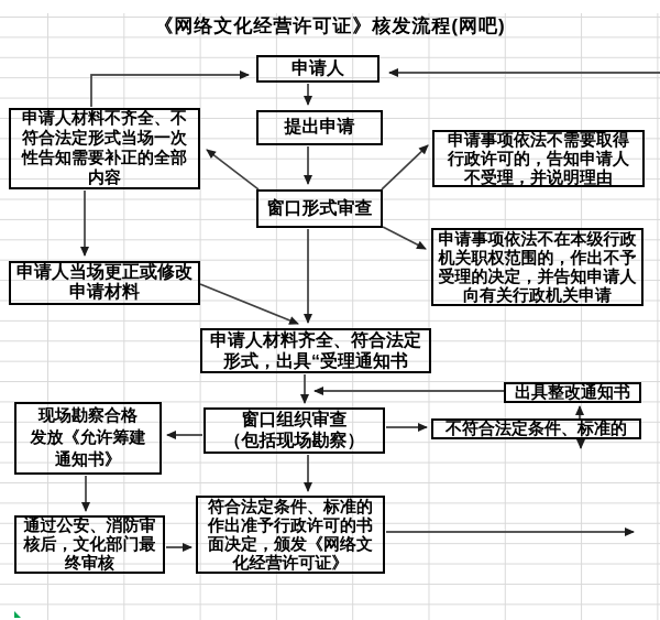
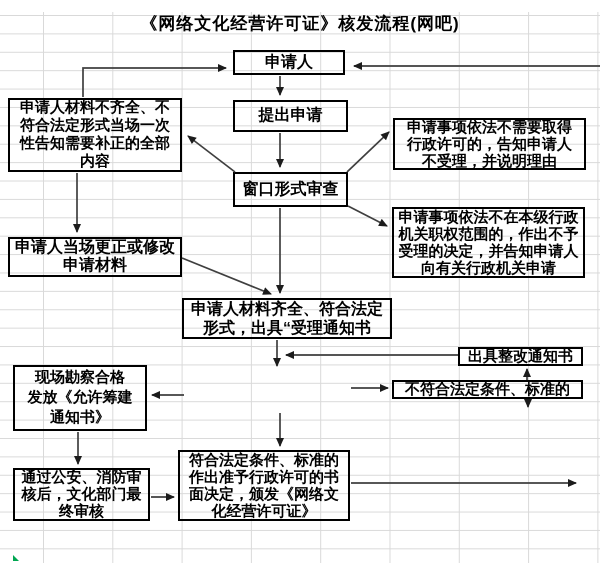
  《网络文化经营许可证》核发流程(网吧)
  申请人
  提出申请
  窗口形式审查
  申请人材料不齐全、不符合法定形式当场一次性告知需要补正的全部内容
  申请人当场更正或修改申请材料
  申请事项依法不需要取得行政许可的，告知申请人不受理，并说明理由
  申请事项依法不在本级行政机关职权范围的，作出不予受理的决定，并告知申请人向有关行政机关申请
  申请人材料齐全、符合法定形式，出具“受理通知书
- 窗口组织审查
- （包括现场勘察）
  出具整改通知书
  不符合法定条件、标准的
  现场勘察合格
  发放《允许筹建通知书》
  通过公安、消防审核后，文化部门最终审核
  符合法定条件、标准的作出准予行政许可的书面决定，颁发《网络文化经营许可证》
